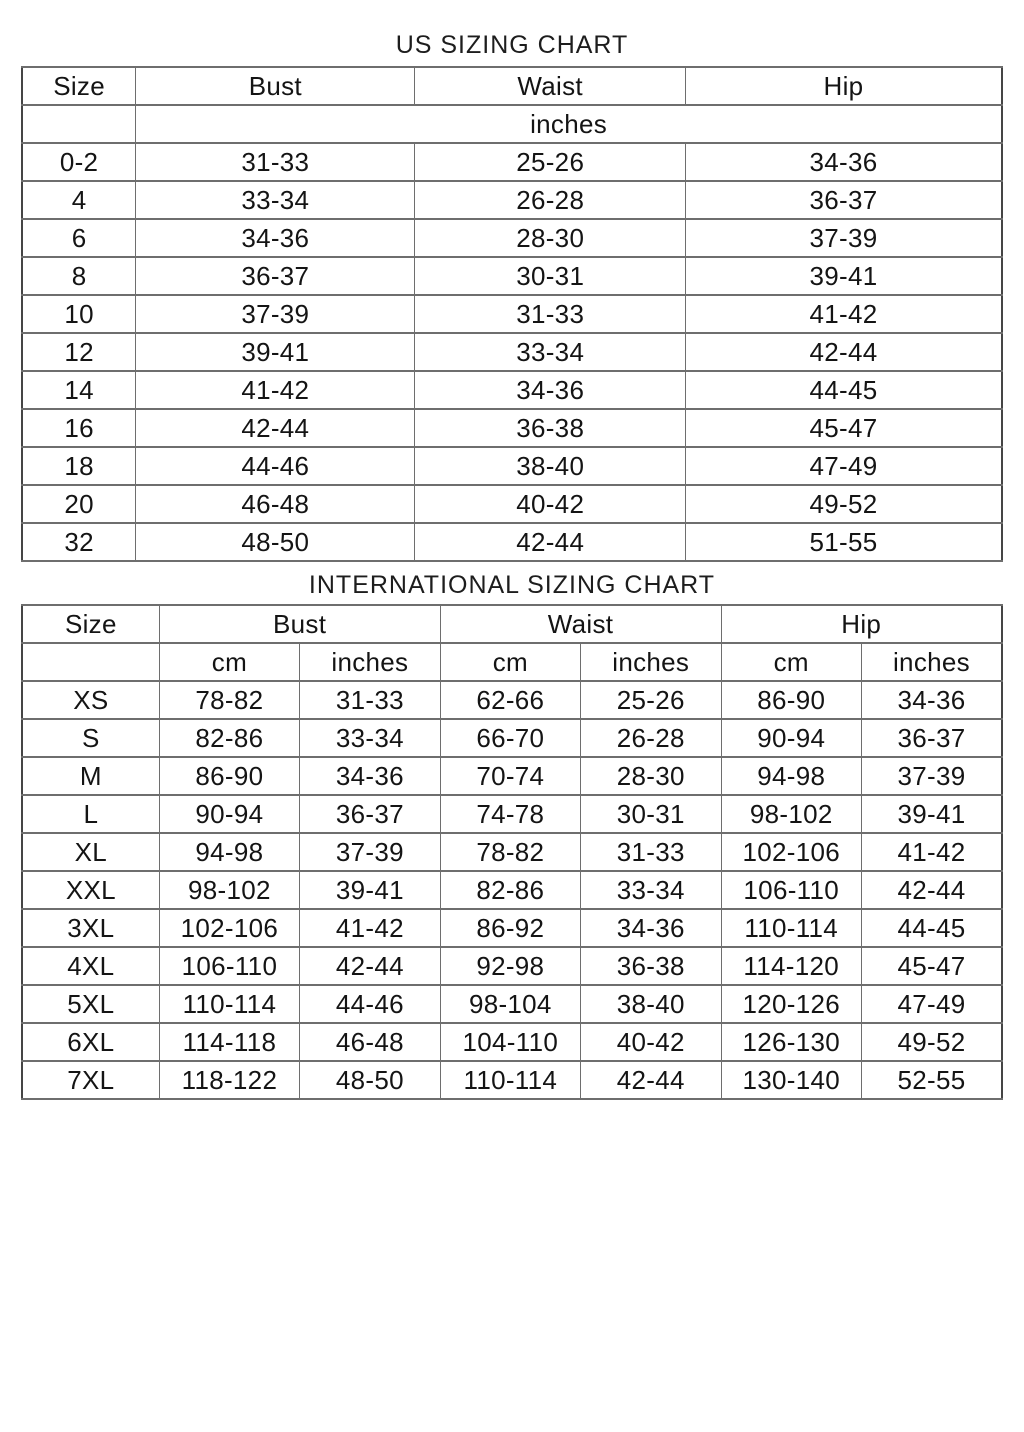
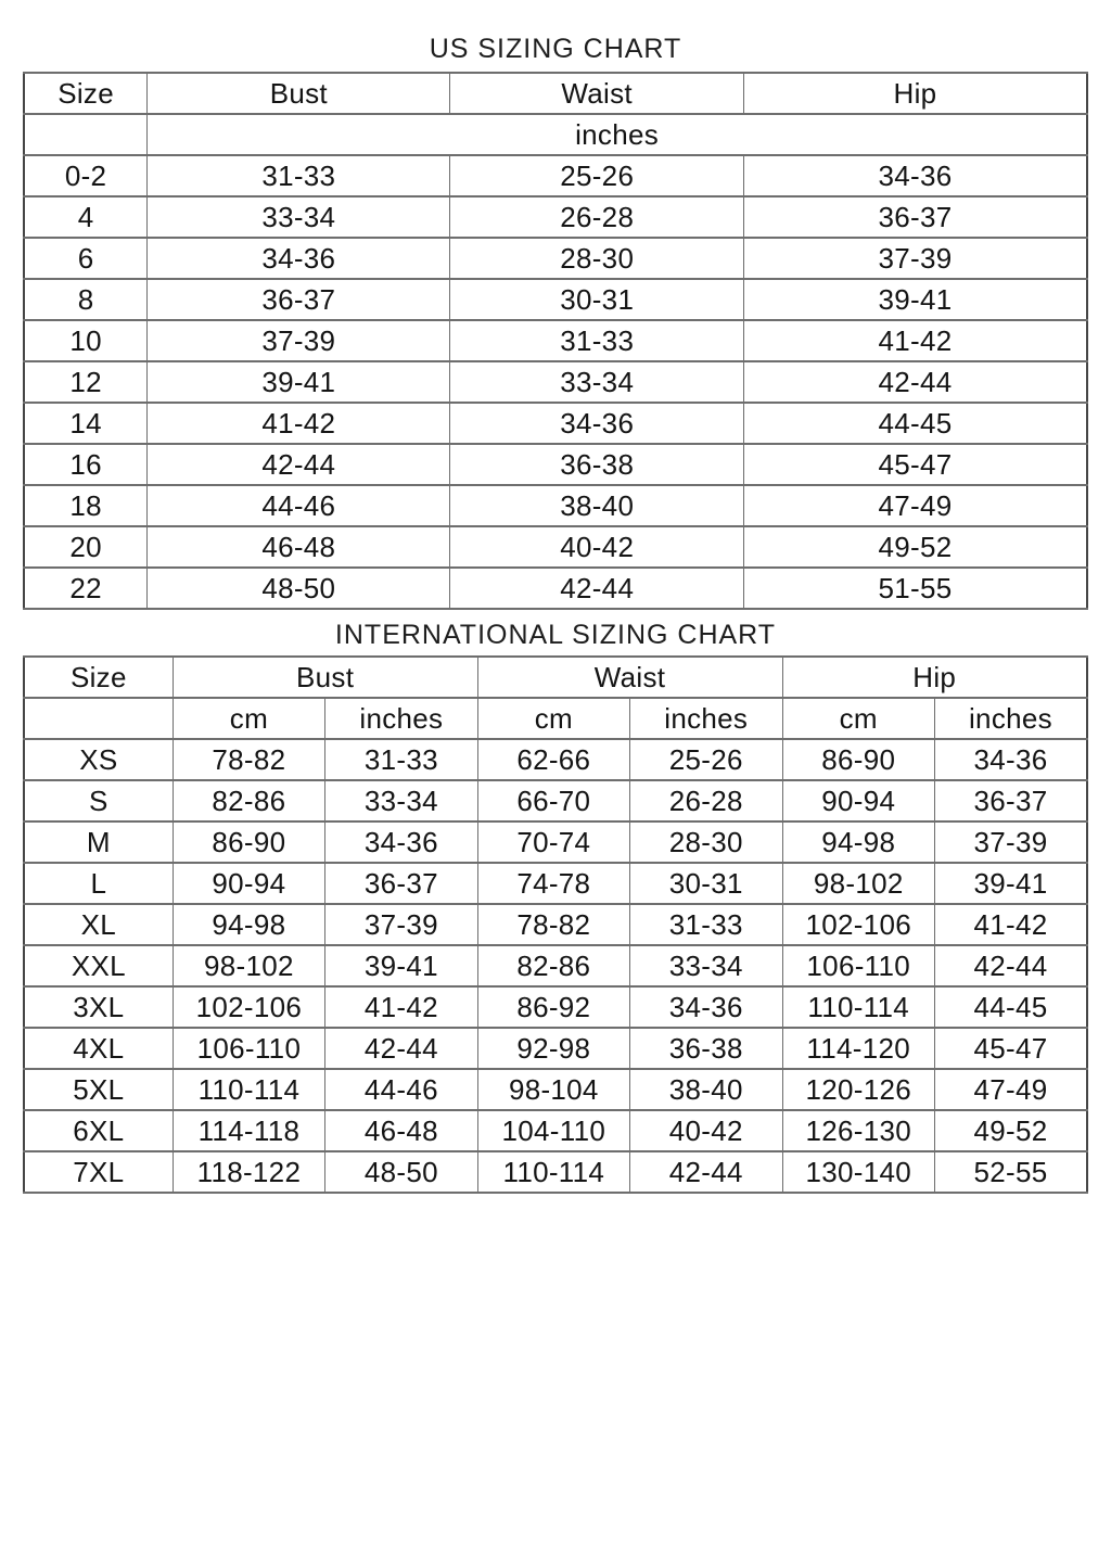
  US SIZING CHART
  Size	Bust	Waist	Hip
  	inches
  0-2	31-33	25-26	34-36
  4	33-34	26-28	36-37
  6	34-36	28-30	37-39
  8	36-37	30-31	39-41
  10	37-39	31-33	41-42
  12	39-41	33-34	42-44
  14	41-42	34-36	44-45
  16	42-44	36-38	45-47
  18	44-46	38-40	47-49
  20	46-48	40-42	49-52
- 32	48-50	42-44	51-55
+ 22	48-50	42-44	51-55
  INTERNATIONAL SIZING CHART
  Size	Bust	Waist	Hip
  	cm	inches	cm	inches	cm	inches
  XS	78-82	31-33	62-66	25-26	86-90	34-36
  S	82-86	33-34	66-70	26-28	90-94	36-37
  M	86-90	34-36	70-74	28-30	94-98	37-39
  L	90-94	36-37	74-78	30-31	98-102	39-41
  XL	94-98	37-39	78-82	31-33	102-106	41-42
  XXL	98-102	39-41	82-86	33-34	106-110	42-44
  3XL	102-106	41-42	86-92	34-36	110-114	44-45
  4XL	106-110	42-44	92-98	36-38	114-120	45-47
  5XL	110-114	44-46	98-104	38-40	120-126	47-49
  6XL	114-118	46-48	104-110	40-42	126-130	49-52
  7XL	118-122	48-50	110-114	42-44	130-140	52-55
